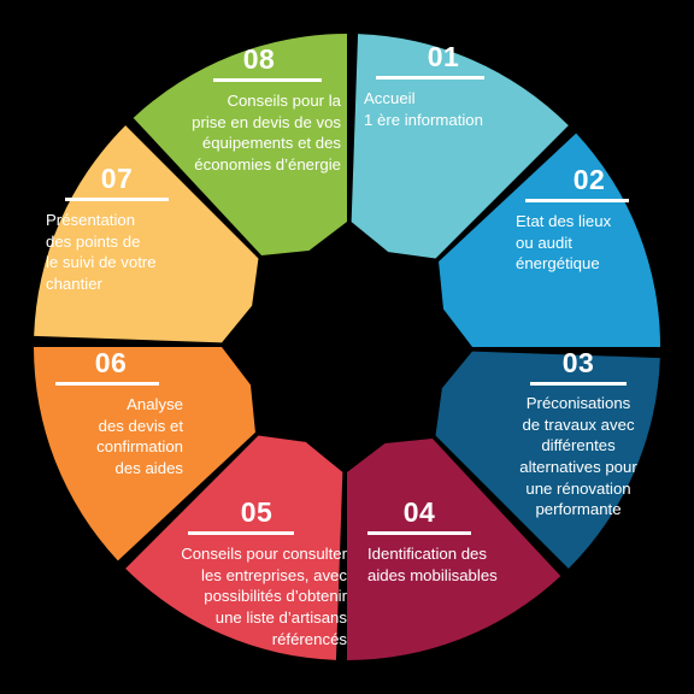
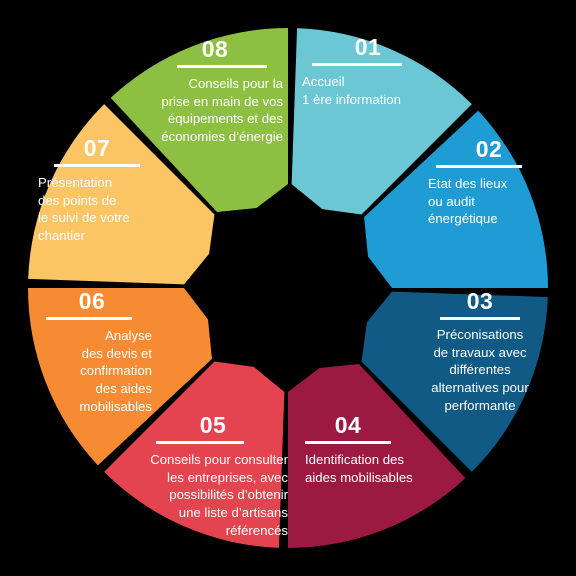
  01
  Accueil
  1 ère information
  02
  Etat des lieux
  ou audit
  énergétique
  03
  Préconisations
  de travaux avec
  différentes
  alternatives pour
- une rénovation
  performante
  04
  Identification des
  aides mobilisables
  05
  Conseils pour consulter
  les entreprises, avec
  possibilités d’obtenir
  une liste d’artisans
  référencés
  06
  Analyse
  des devis et
  confirmation
  des aides
+ mobilisables
  07
  Présentation
  des points de
  le suivi de votre
  chantier
  08
  Conseils pour la
- prise en devis de vos
+ prise en main de vos
  équipements et des
  économies d’énergie
